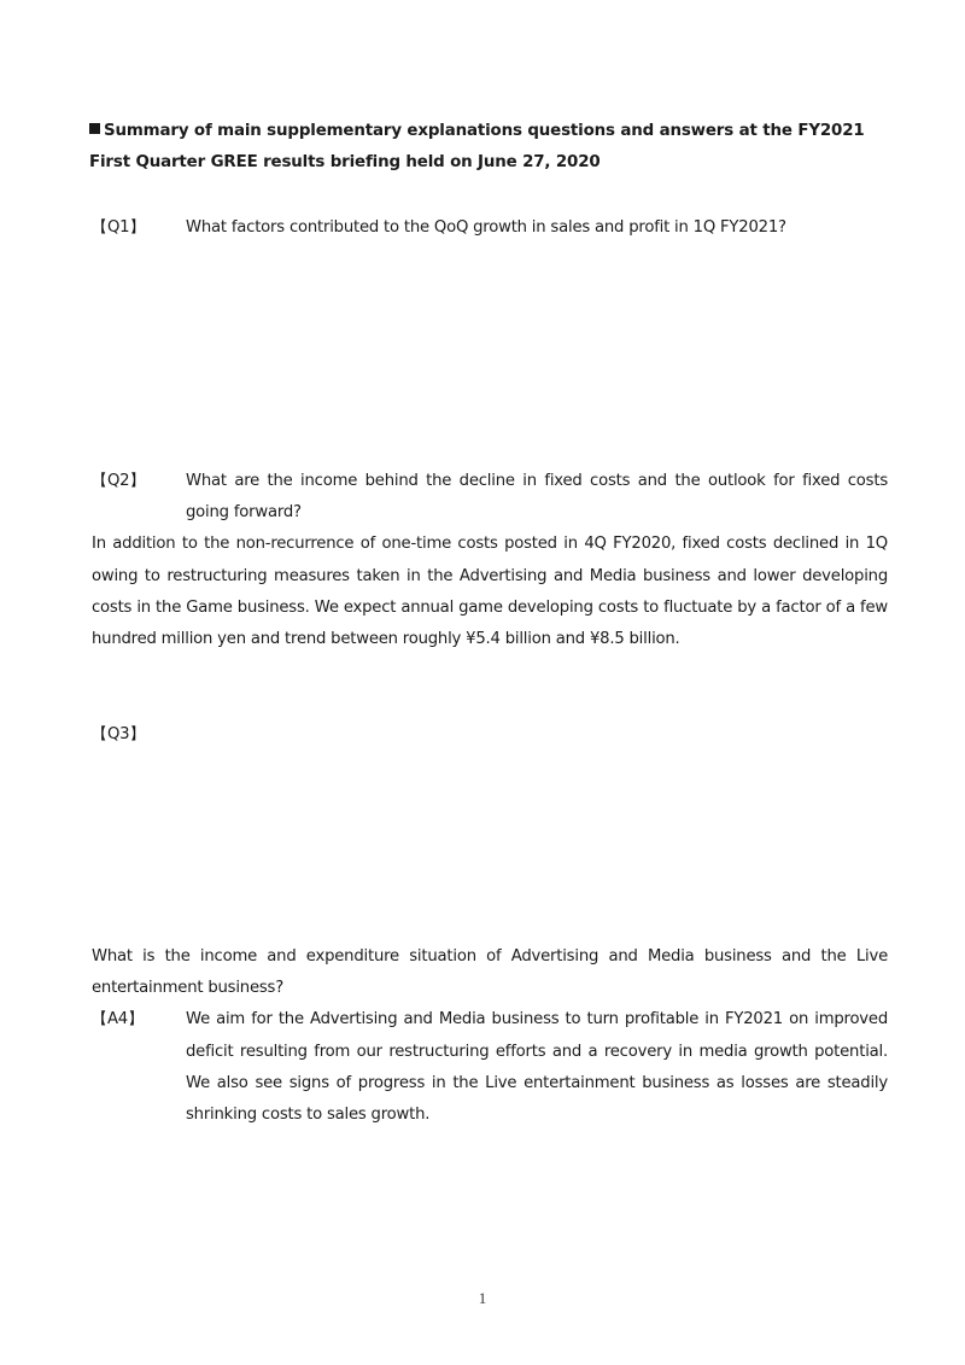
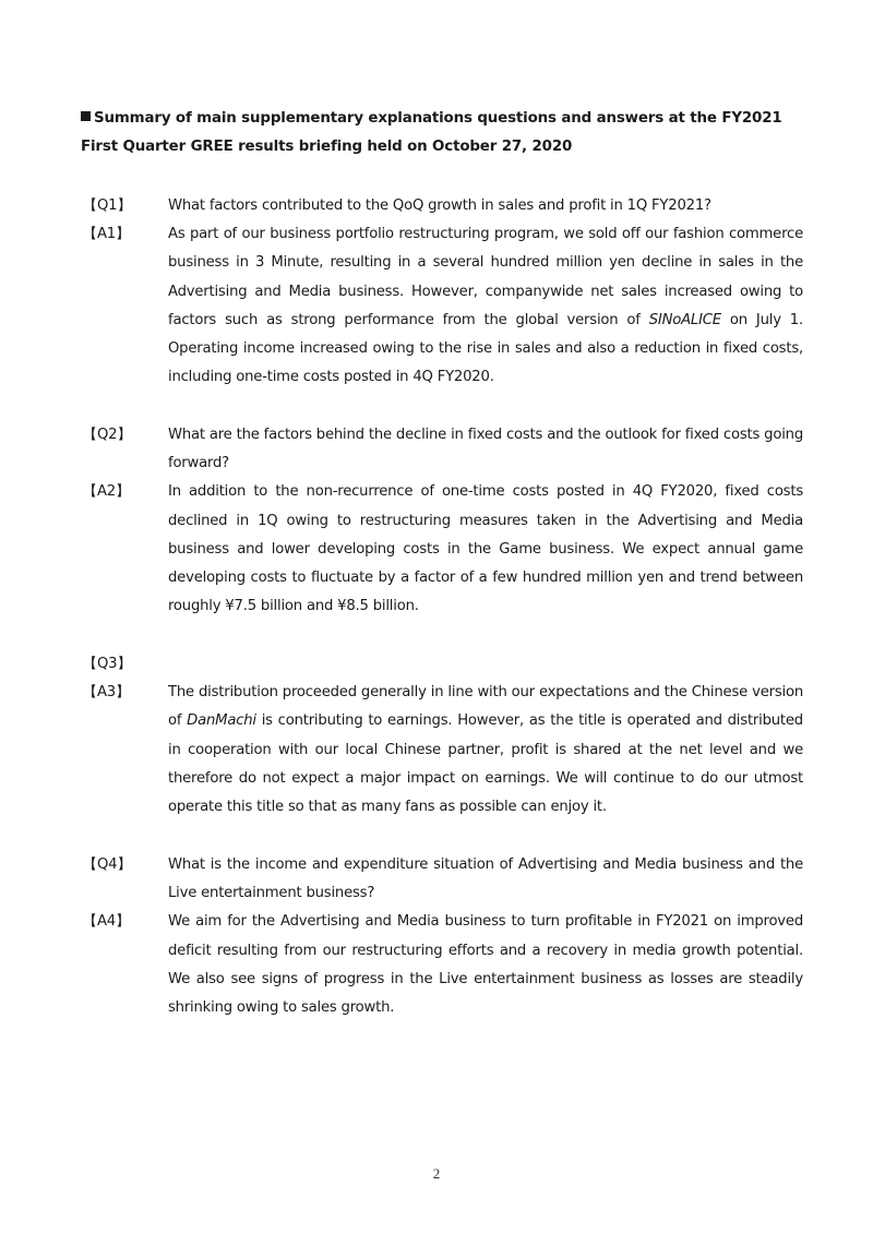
- Summary of main supplementary explanations questions and answers at the FY2021 First Quarter GREE results briefing held on June 27, 2020
+ Summary of main supplementary explanations questions and answers at the FY2021 First Quarter GREE results briefing held on October 27, 2020
  【Q1】
  What factors contributed to the QoQ growth in sales and profit in 1Q FY2021?
+ 【A1】
+ As part of our business portfolio restructuring program, we sold off our fashion commerce business in 3 Minute, resulting in a several hundred million yen decline in sales in the Advertising and Media business. However, companywide net sales increased owing to factors such as strong performance from the global version of SINoALICE on July 1. Operating income increased owing to the rise in sales and also a reduction in fixed costs, including one-time costs posted in 4Q FY2020.
  【Q2】
- What are the income behind the decline in fixed costs and the outlook for fixed costs going forward?
+ What are the factors behind the decline in fixed costs and the outlook for fixed costs going forward?
+ 【A2】
- In addition to the non-recurrence of one-time costs posted in 4Q FY2020, fixed costs declined in 1Q owing to restructuring measures taken in the Advertising and Media business and lower developing costs in the Game business. We expect annual game developing costs to fluctuate by a factor of a few hundred million yen and trend between roughly ¥5.4 billion and ¥8.5 billion.
+ In addition to the non-recurrence of one-time costs posted in 4Q FY2020, fixed costs declined in 1Q owing to restructuring measures taken in the Advertising and Media business and lower developing costs in the Game business. We expect annual game developing costs to fluctuate by a factor of a few hundred million yen and trend between roughly ¥7.5 billion and ¥8.5 billion.
  【Q3】
+ 【A3】
+ The distribution proceeded generally in line with our expectations and the Chinese version of DanMachi is contributing to earnings. However, as the title is operated and distributed in cooperation with our local Chinese partner, profit is shared at the net level and we therefore do not expect a major impact on earnings. We will continue to do our utmost operate this title so that as many fans as possible can enjoy it.
+ 【Q4】
  What is the income and expenditure situation of Advertising and Media business and the Live entertainment business?
  【A4】
- We aim for the Advertising and Media business to turn profitable in FY2021 on improved deficit resulting from our restructuring efforts and a recovery in media growth potential. We also see signs of progress in the Live entertainment business as losses are steadily shrinking costs to sales growth.
+ We aim for the Advertising and Media business to turn profitable in FY2021 on improved deficit resulting from our restructuring efforts and a recovery in media growth potential. We also see signs of progress in the Live entertainment business as losses are steadily shrinking owing to sales growth.
- 1
+ 2
